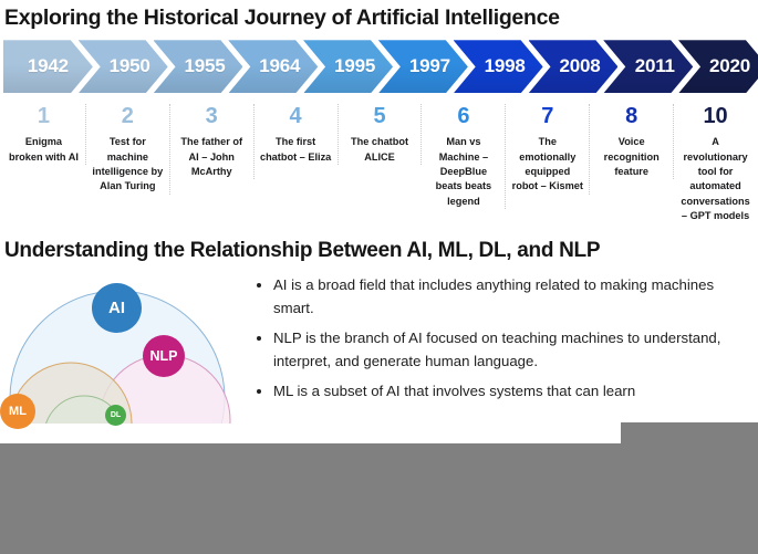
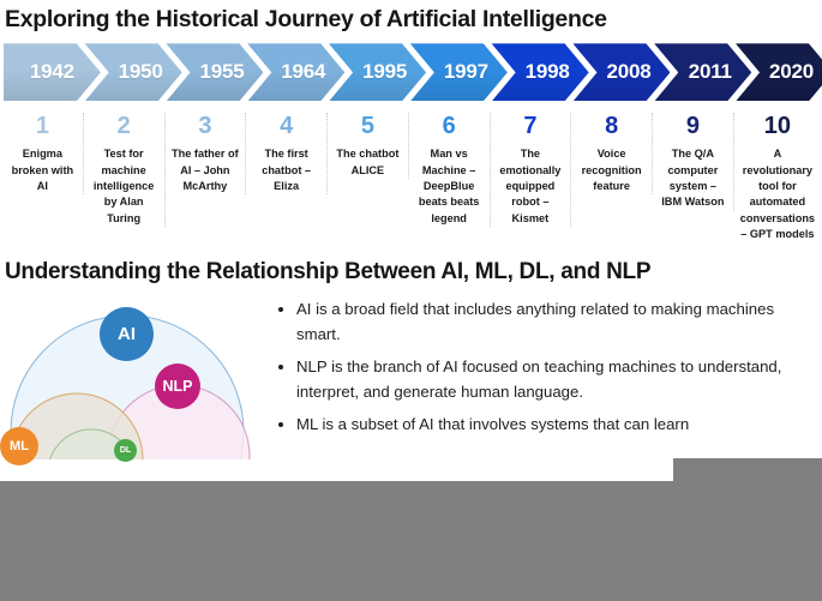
  Exploring the Historical Journey of Artificial Intelligence
  1942
  1950
  1955
  1964
  1995
  1997
  1998
  2008
  2011
  2020
  1
  Enigma broken with AI
  2
  Test for machine intelligence by Alan Turing
  3
  The father of AI – John McArthy
  4
  The first chatbot – Eliza
  5
  The chatbot ALICE
  6
  Man vs Machine – DeepBlue beats beats legend
  7
  The emotionally equipped robot – Kismet
  8
  Voice recognition feature
+ 9
+ The Q/A computer system – IBM Watson
  10
  A revolutionary tool for automated conversations – GPT models
  Understanding the Relationship Between AI, ML, DL, and NLP
  AI
  NLP
  ML
  AI is a broad field that includes anything related to making machines smart.
  NLP is the branch of AI focused on teaching machines to understand, interpret, and generate human language.
  ML is a subset of AI that involves systems that can learn
